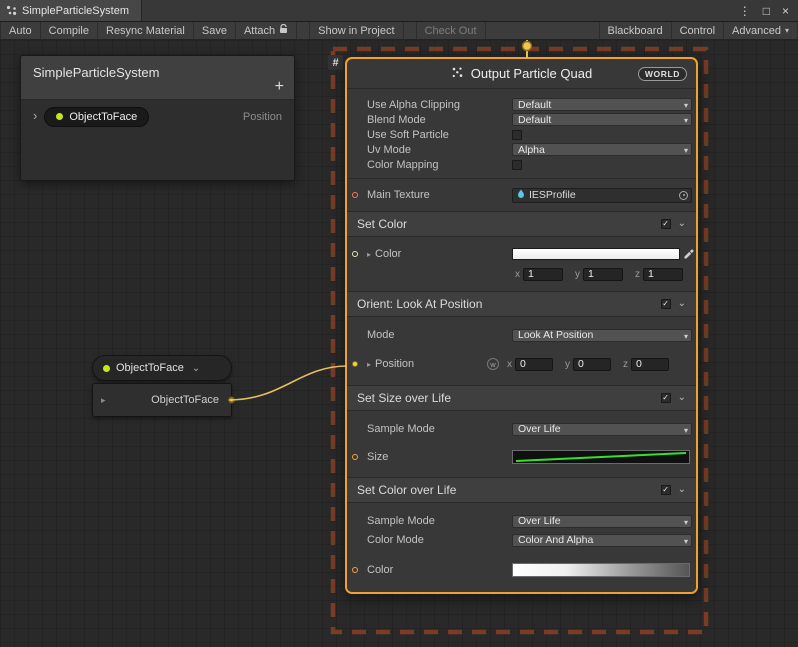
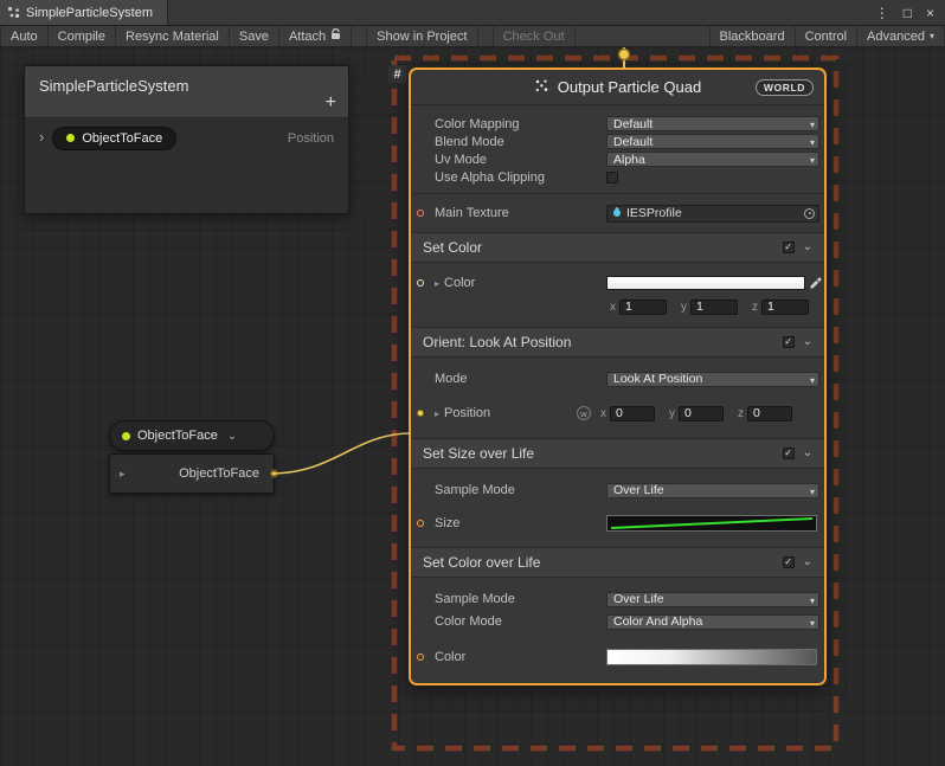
  SimpleParticleSystem
  ⋮
  □
  ×
  Auto
  Compile
  Resync Material
  Save
  Attach
  Show in Project
  Check Out
  Blackboard
  Control
  Advanced
  ▾
  #
  SimpleParticleSystem
  +
  ›
  ObjectToFace
  Position
  ObjectToFace
  ⌄
  ▸
  ObjectToFace
  Output Particle Quad
  WORLD
- Use Alpha Clipping
+ Color Mapping
  Default
  ▾
  Blend Mode
  Default
  ▾
- Use Soft Particle
  Uv Mode
  Alpha
  ▾
- Color Mapping
+ Use Alpha Clipping
  Main Texture
  IESProfile
  Set Color
  ✓
  ⌄
  ▸
  Color
  x
  1
  y
  1
  z
  1
  Orient: Look At Position
  ✓
  ⌄
  Mode
  Look At Position
  ▾
  ▸
  Position
  w
  x
  0
  y
  0
  z
  0
  Set Size over Life
  ✓
  ⌄
  Sample Mode
  Over Life
  ▾
  Size
  Set Color over Life
  ✓
  ⌄
  Sample Mode
  Over Life
  ▾
  Color Mode
  Color And Alpha
  ▾
  Color
